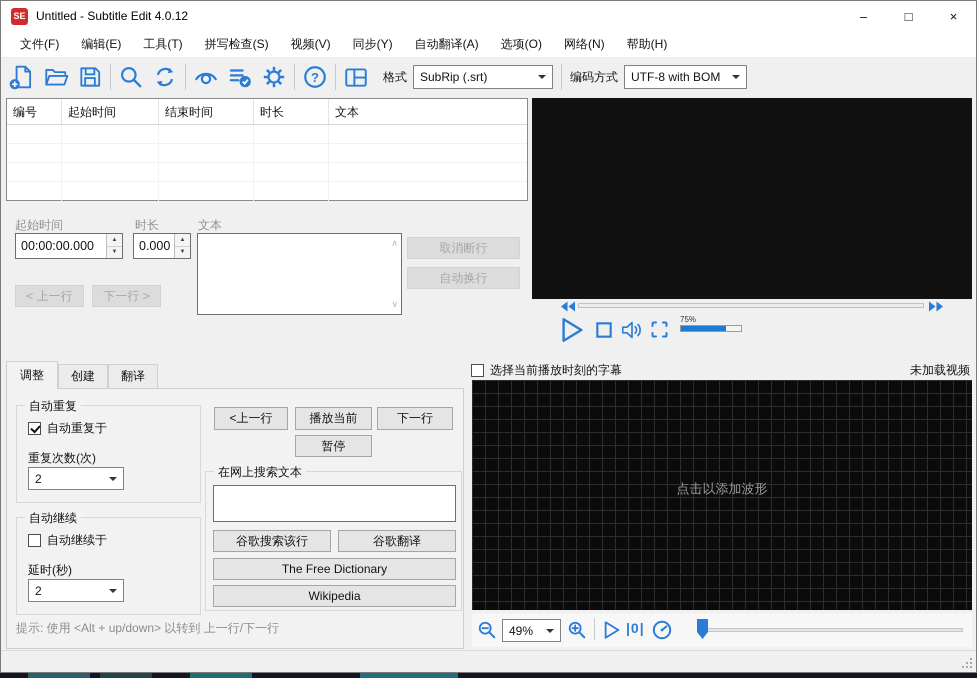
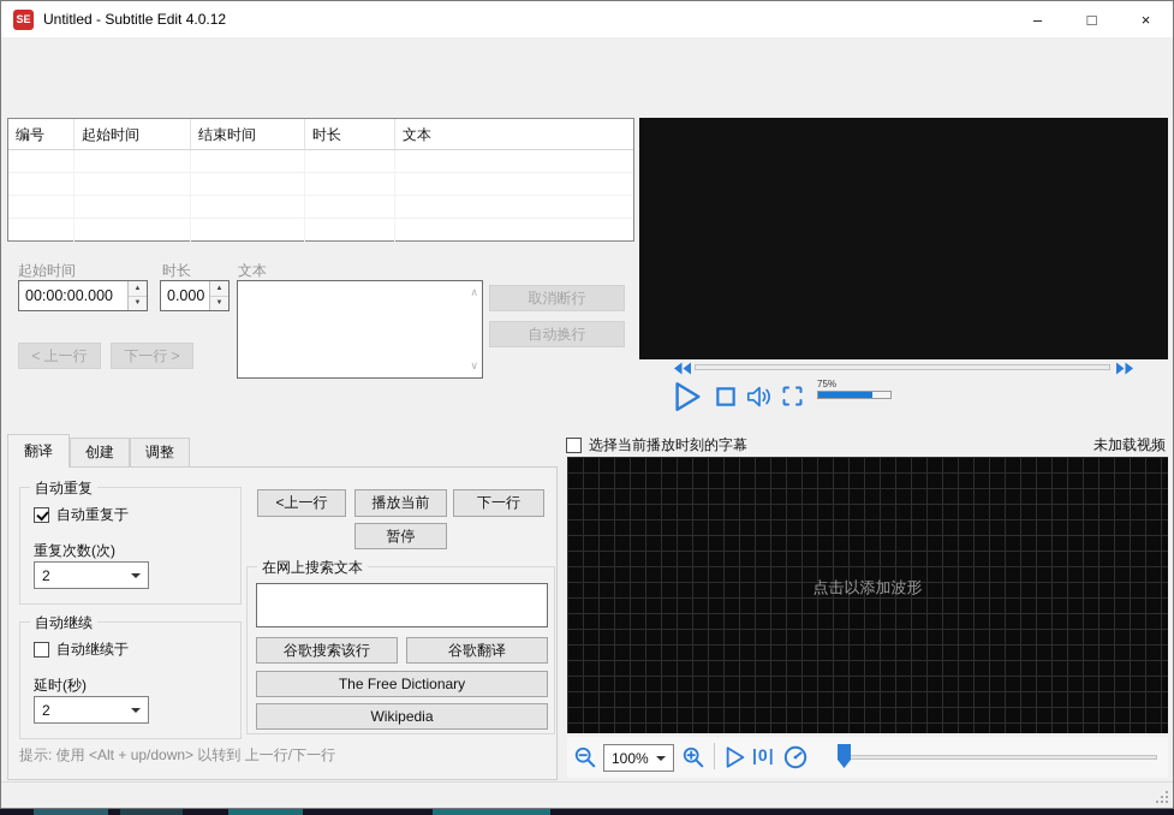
  SE
  Untitled - Subtitle Edit 4.0.12
  –
  □
  ×
- 文件(F)
- 编辑(E)
- 工具(T)
- 拼写检查(S)
- 视频(V)
- 同步(Y)
- 自动翻译(A)
- 选项(O)
- 网络(N)
- 帮助(H)
- ?
- 格式
- SubRip (.srt)
- 编码方式
- UTF-8 with BOM
  编号
  起始时间
  结束时间
  时长
  文本
  起始时间
  时长
  文本
  00:00:00.000
  0.000
  ∧
  ∨
  取消断行
  自动换行
  < 上一行
  下一行 >
  75%
- 调整
+ 翻译
  创建
- 翻译
+ 调整
  自动重复
  自动重复于
  重复次数(次)
  2
  自动继续
  自动继续于
  延时(秒)
  2
  <上一行
  播放当前
  下一行
  暂停
  在网上搜索文本
  谷歌搜索该行
  谷歌翻译
  The Free Dictionary
  Wikipedia
  提示: 使用 <Alt + up/down> 以转到 上一行/下一行
  选择当前播放时刻的字幕
  未加载视频
  点击以添加波形
- 49%
+ 100%
  |0|
